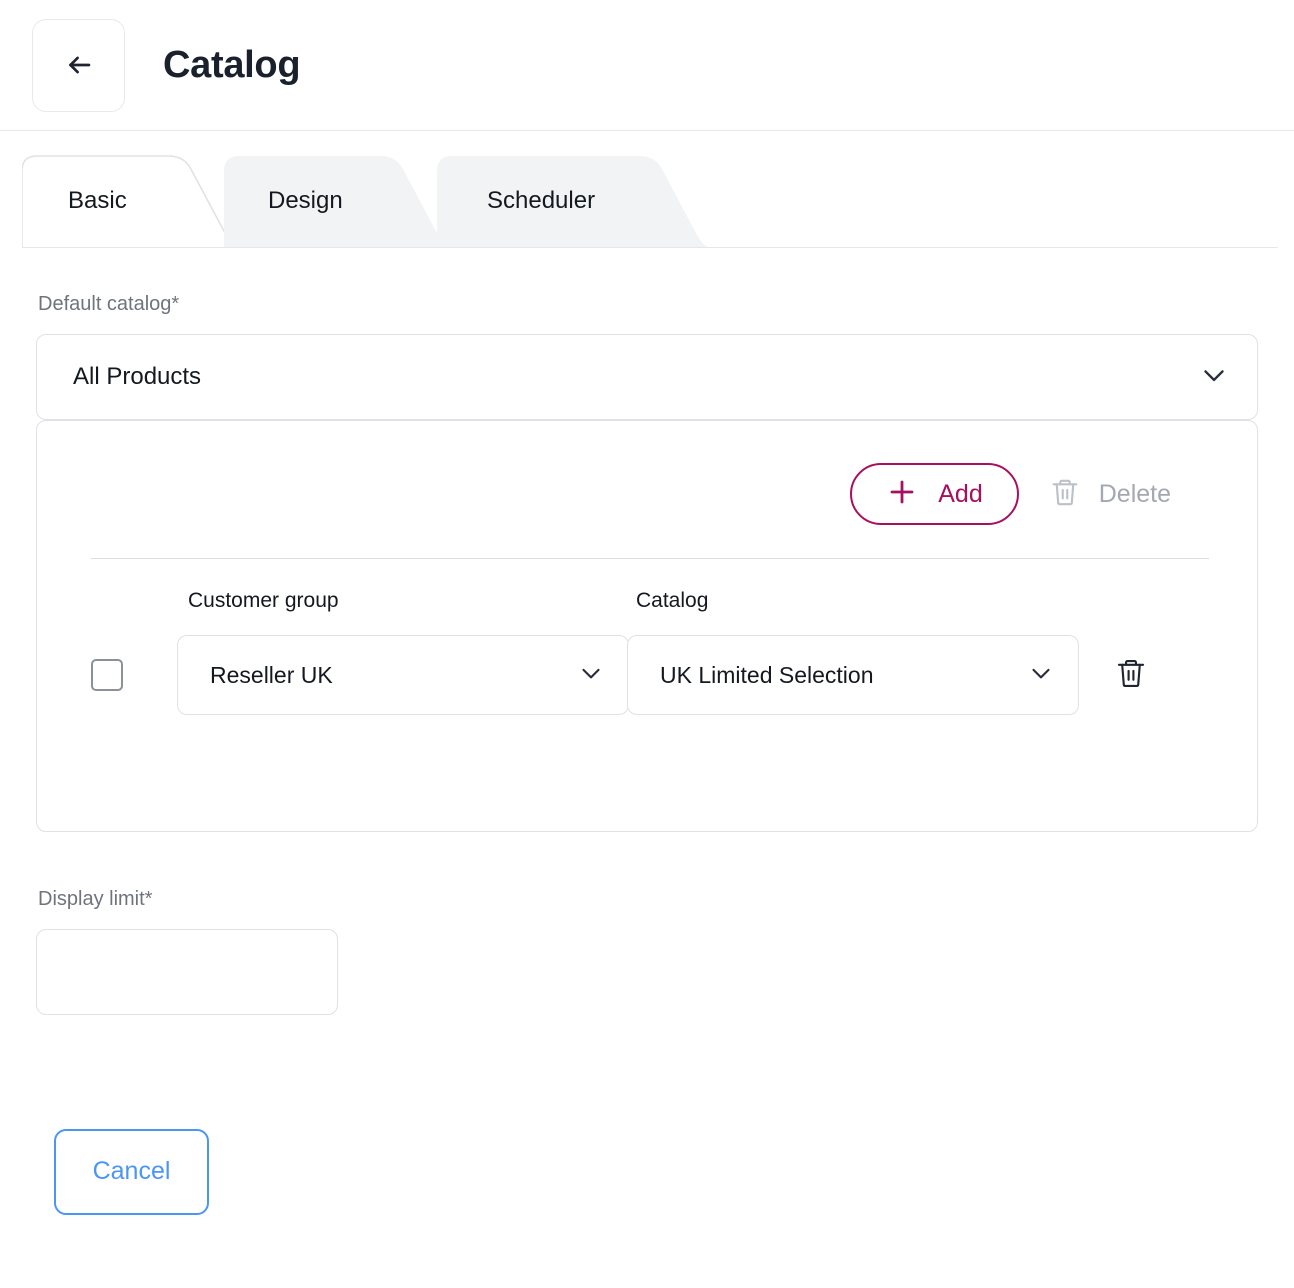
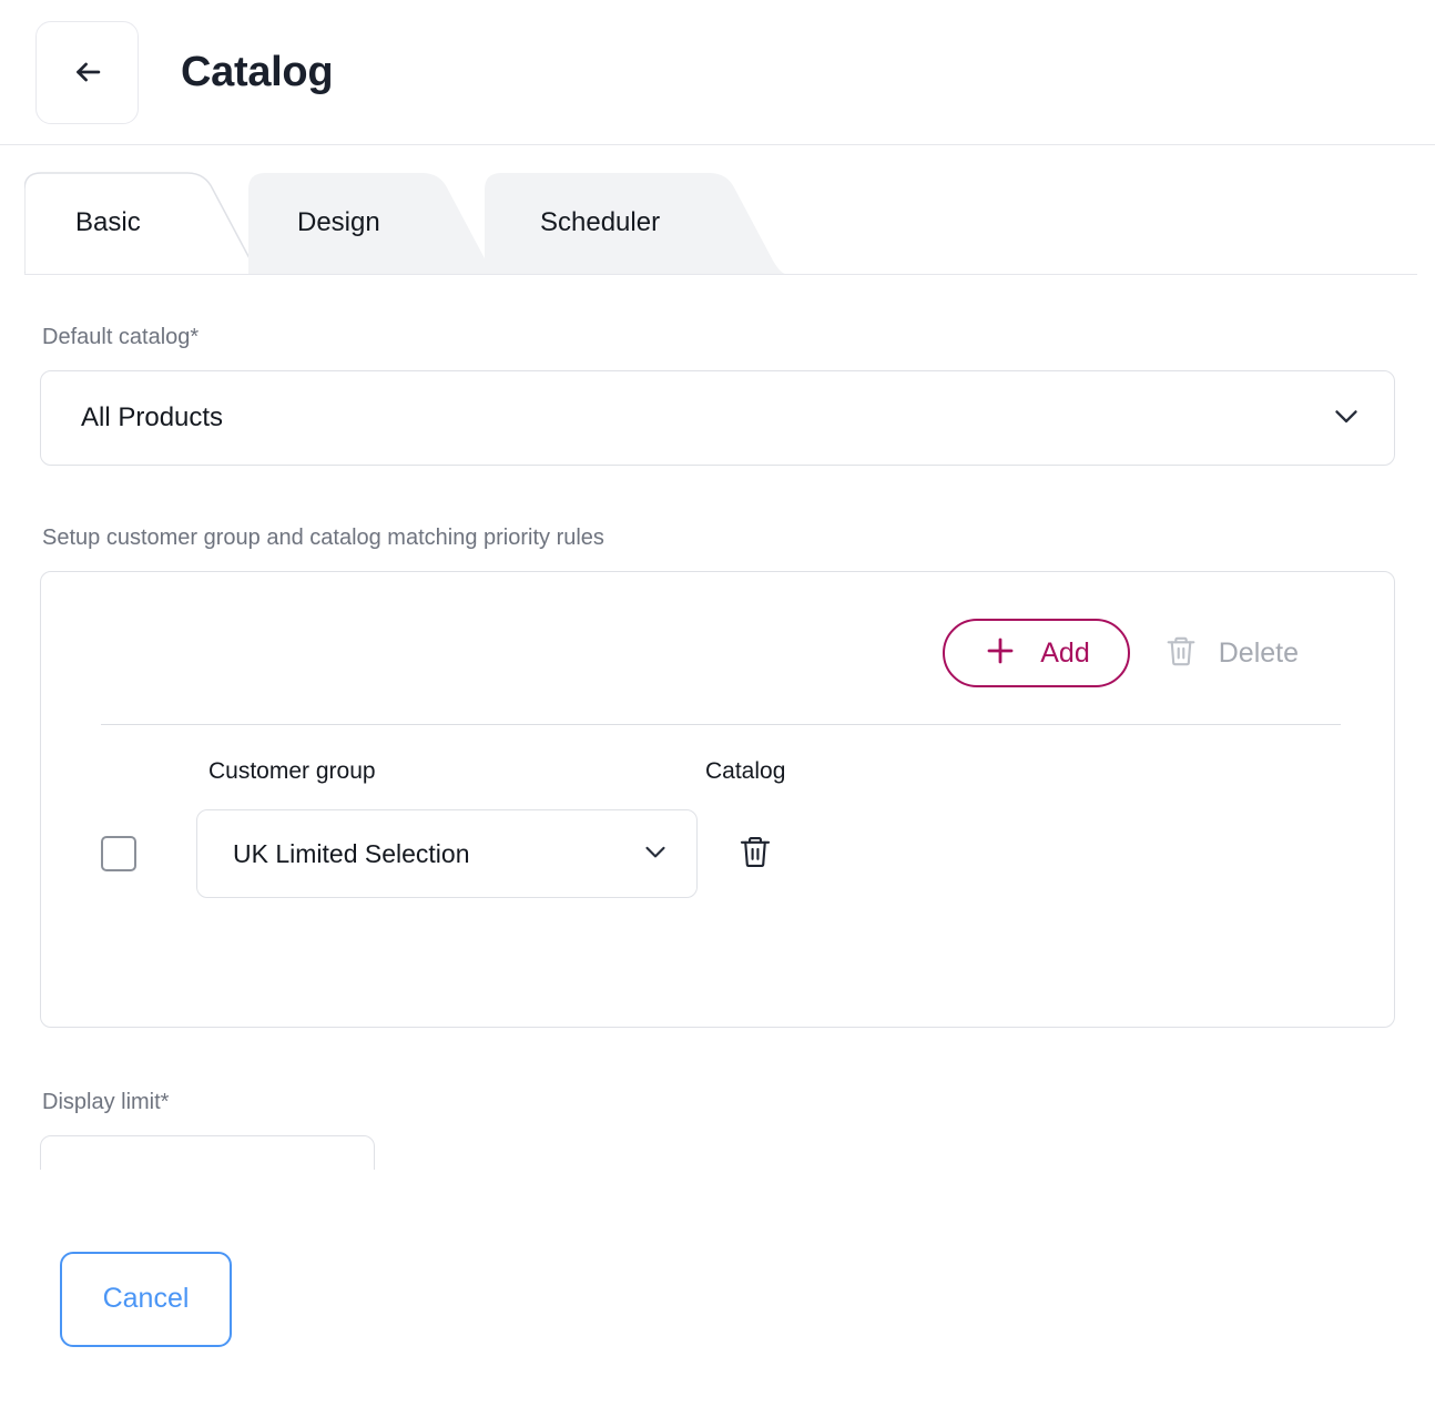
  Catalog
  Basic
  Design
  Scheduler
  Default catalog*
  All Products
+ Setup customer group and catalog matching priority rules
  Add
  Delete
  Customer group
  Catalog
- Reseller UK
  UK Limited Selection
  Display limit*
  Cancel
